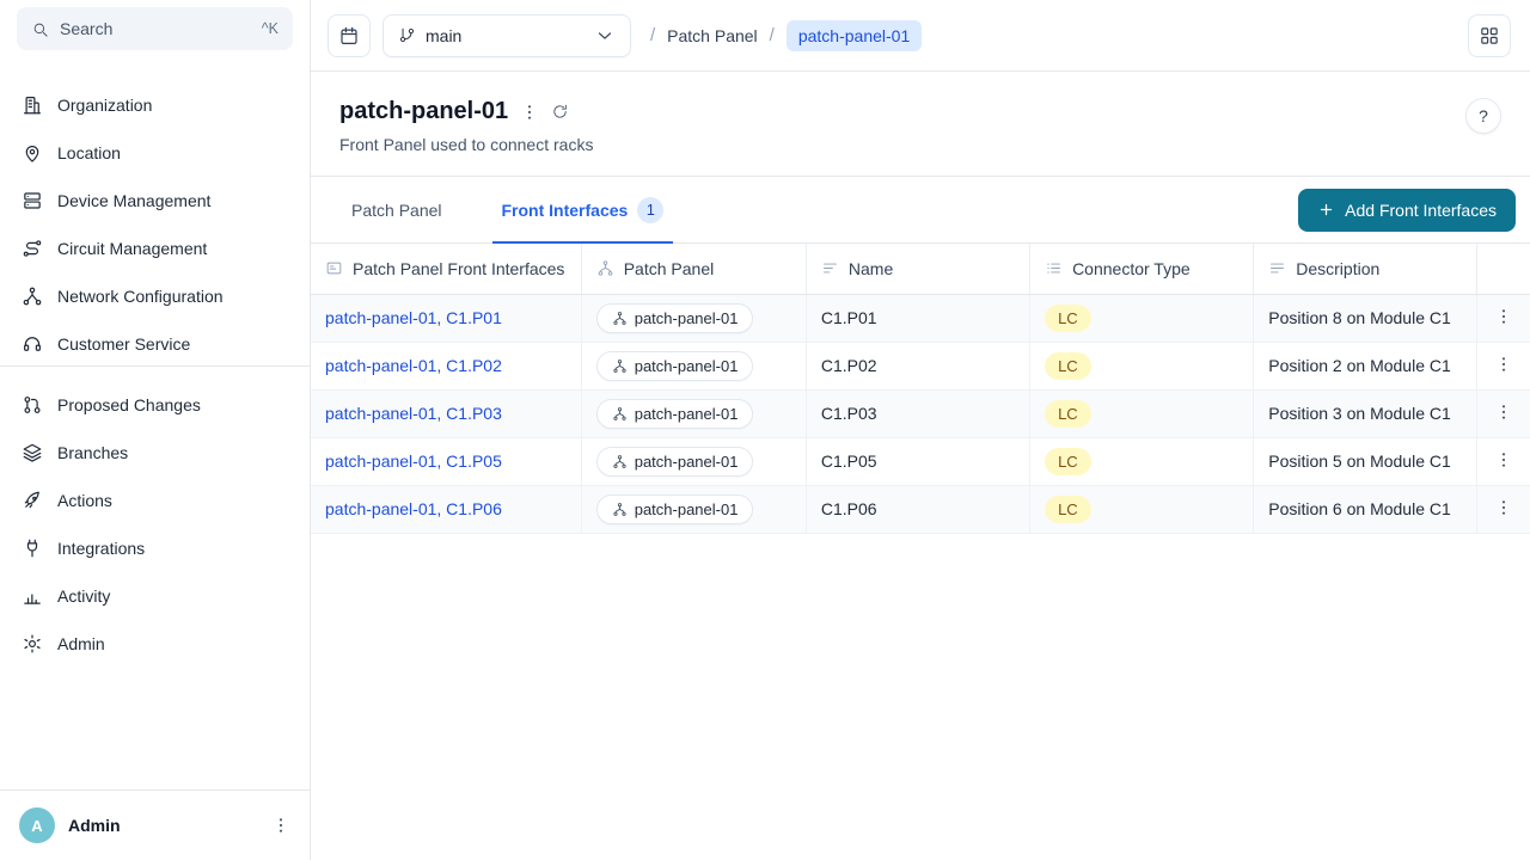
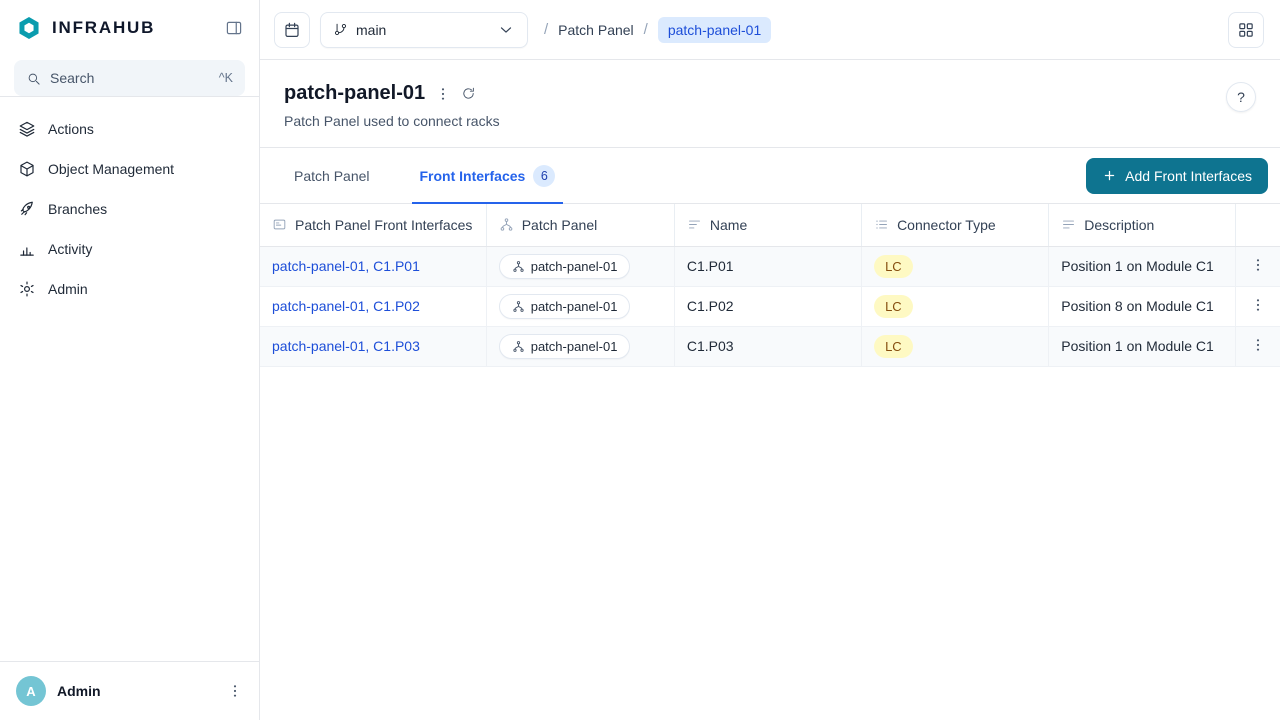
+ INFRAHUB
  Search
  ^K
- Organization
- Location
- Device Management
- Circuit Management
- Network Configuration
- Customer Service
- Proposed Changes
- Branches
+ Actions
+ Object Management
- Actions
+ Branches
- Integrations
  Activity
  Admin
  A
  Admin
  main
  /
  Patch Panel
  /
  patch-panel-01
  patch-panel-01
- Front Panel used to connect racks
+ Patch Panel used to connect racks
  ?
  Patch Panel
  Front Interfaces
- 1
+ 6
  Add Front Interfaces
  Patch Panel Front Interfaces	Patch Panel	Name	Connector Type	Description
- patch-panel-01, C1.P01	patch-panel-01	C1.P01	LC	Position 8 on Module C1
+ patch-panel-01, C1.P01	patch-panel-01	C1.P01	LC	Position 1 on Module C1
- patch-panel-01, C1.P02	patch-panel-01	C1.P02	LC	Position 2 on Module C1
+ patch-panel-01, C1.P02	patch-panel-01	C1.P02	LC	Position 8 on Module C1
- patch-panel-01, C1.P03	patch-panel-01	C1.P03	LC	Position 3 on Module C1
+ patch-panel-01, C1.P03	patch-panel-01	C1.P03	LC	Position 1 on Module C1
- patch-panel-01, C1.P05	patch-panel-01	C1.P05	LC	Position 5 on Module C1
- patch-panel-01, C1.P06	patch-panel-01	C1.P06	LC	Position 6 on Module C1
